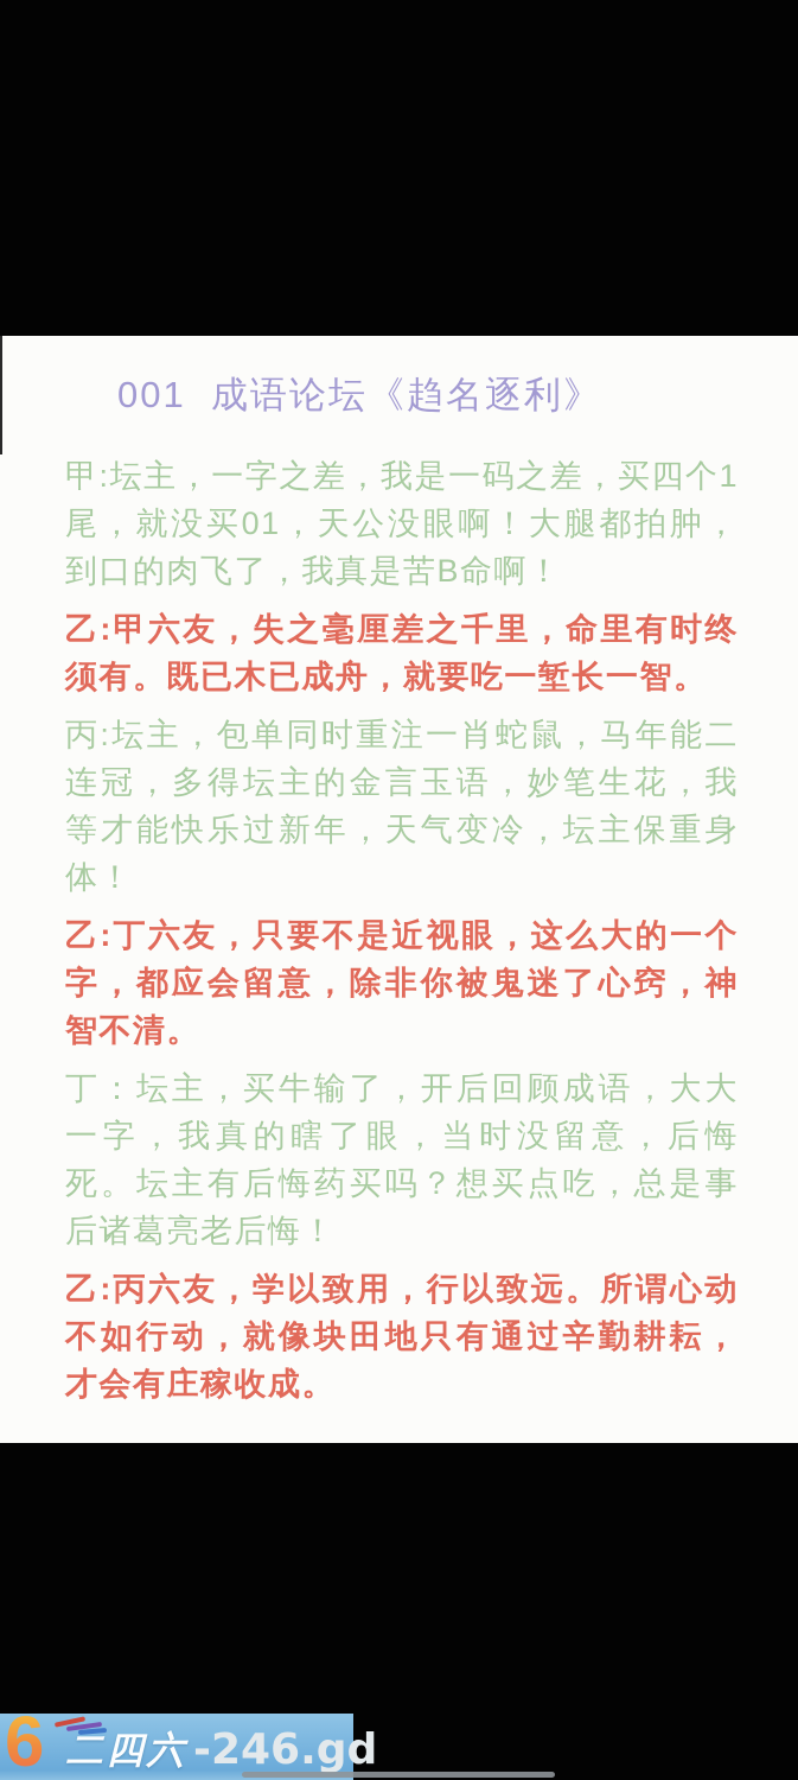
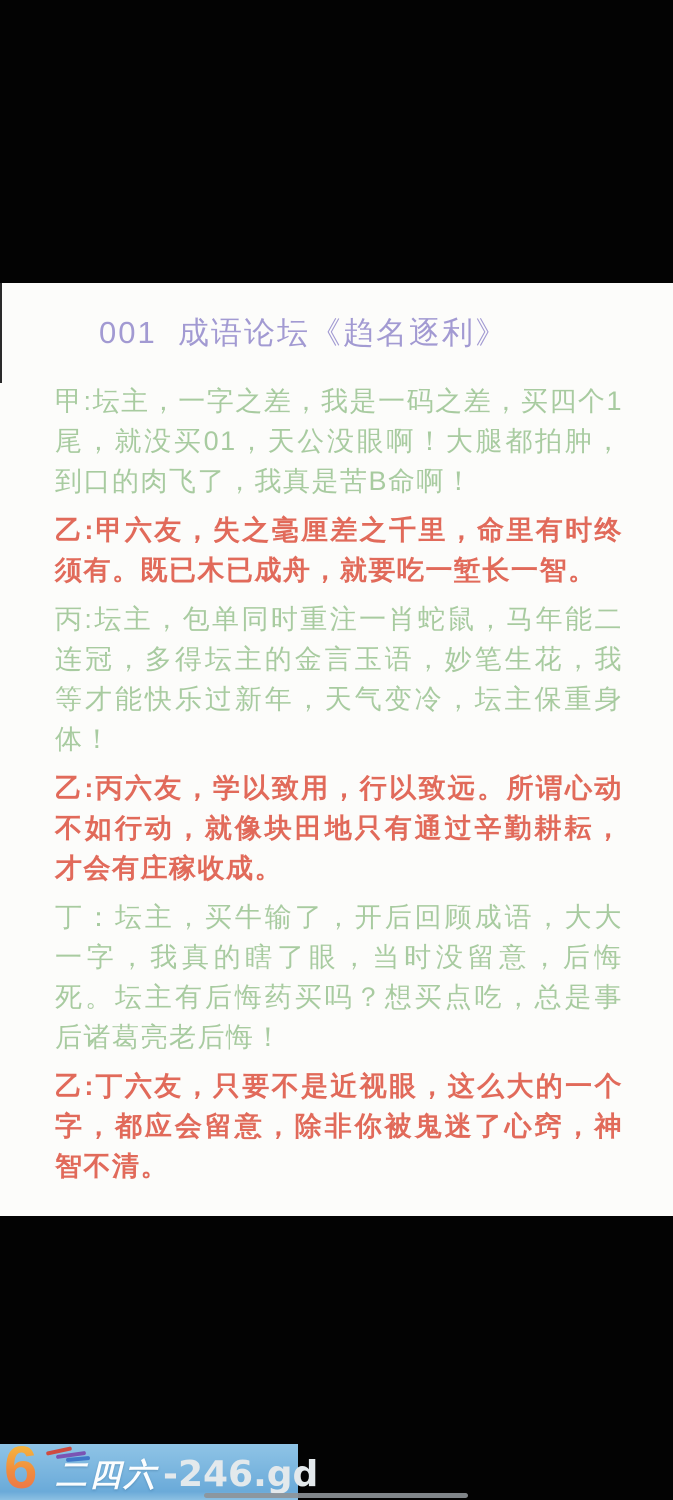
  001 成语论坛《趋名逐利》
  甲:坛主，一字之差，我是一码之差，买四个1尾，就没买01，天公没眼啊！大腿都拍肿，到口的肉飞了，我真是苦B命啊！
  乙:甲六友，失之毫厘差之千里，命里有时终须有。既已木已成舟，就要吃一堑长一智。
  丙:坛主，包单同时重注一肖蛇鼠，马年能二连冠，多得坛主的金言玉语，妙笔生花，我等才能快乐过新年，天气变冷，坛主保重身体！
- 乙:丁六友，只要不是近视眼，这么大的一个字，都应会留意，除非你被鬼迷了心窍，神智不清。
+ 乙:丙六友，学以致用，行以致远。所谓心动不如行动，就像块田地只有通过辛勤耕耘，才会有庄稼收成。
  丁：坛主，买牛输了，开后回顾成语，大大一字，我真的瞎了眼，当时没留意，后悔死。坛主有后悔药买吗？想买点吃，总是事后诸葛亮老后悔！
- 乙:丙六友，学以致用，行以致远。所谓心动不如行动，就像块田地只有通过辛勤耕耘，才会有庄稼收成。
+ 乙:丁六友，只要不是近视眼，这么大的一个字，都应会留意，除非你被鬼迷了心窍，神智不清。
  6
  二四六
  -246.gd
